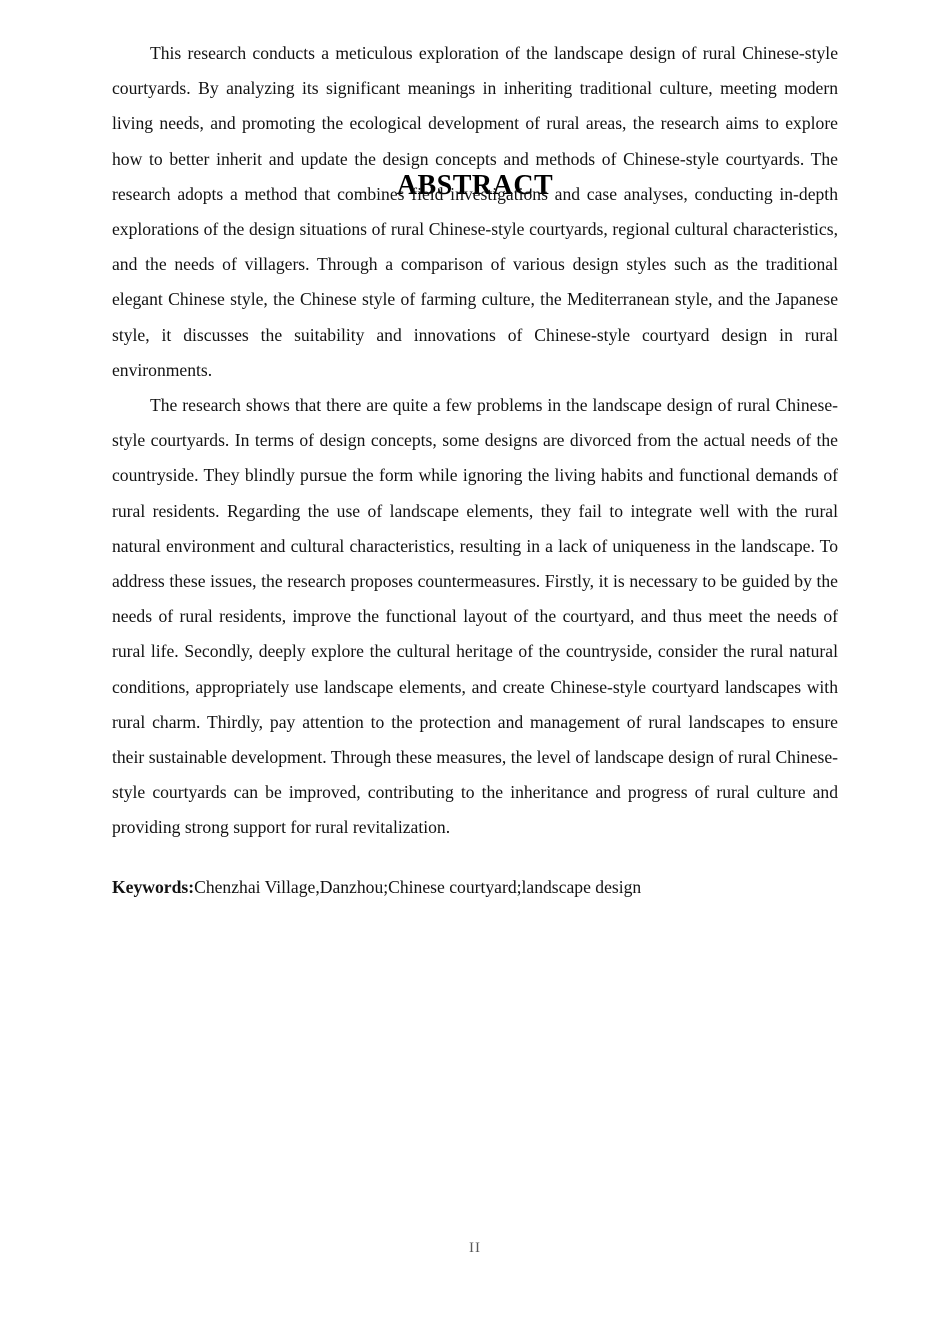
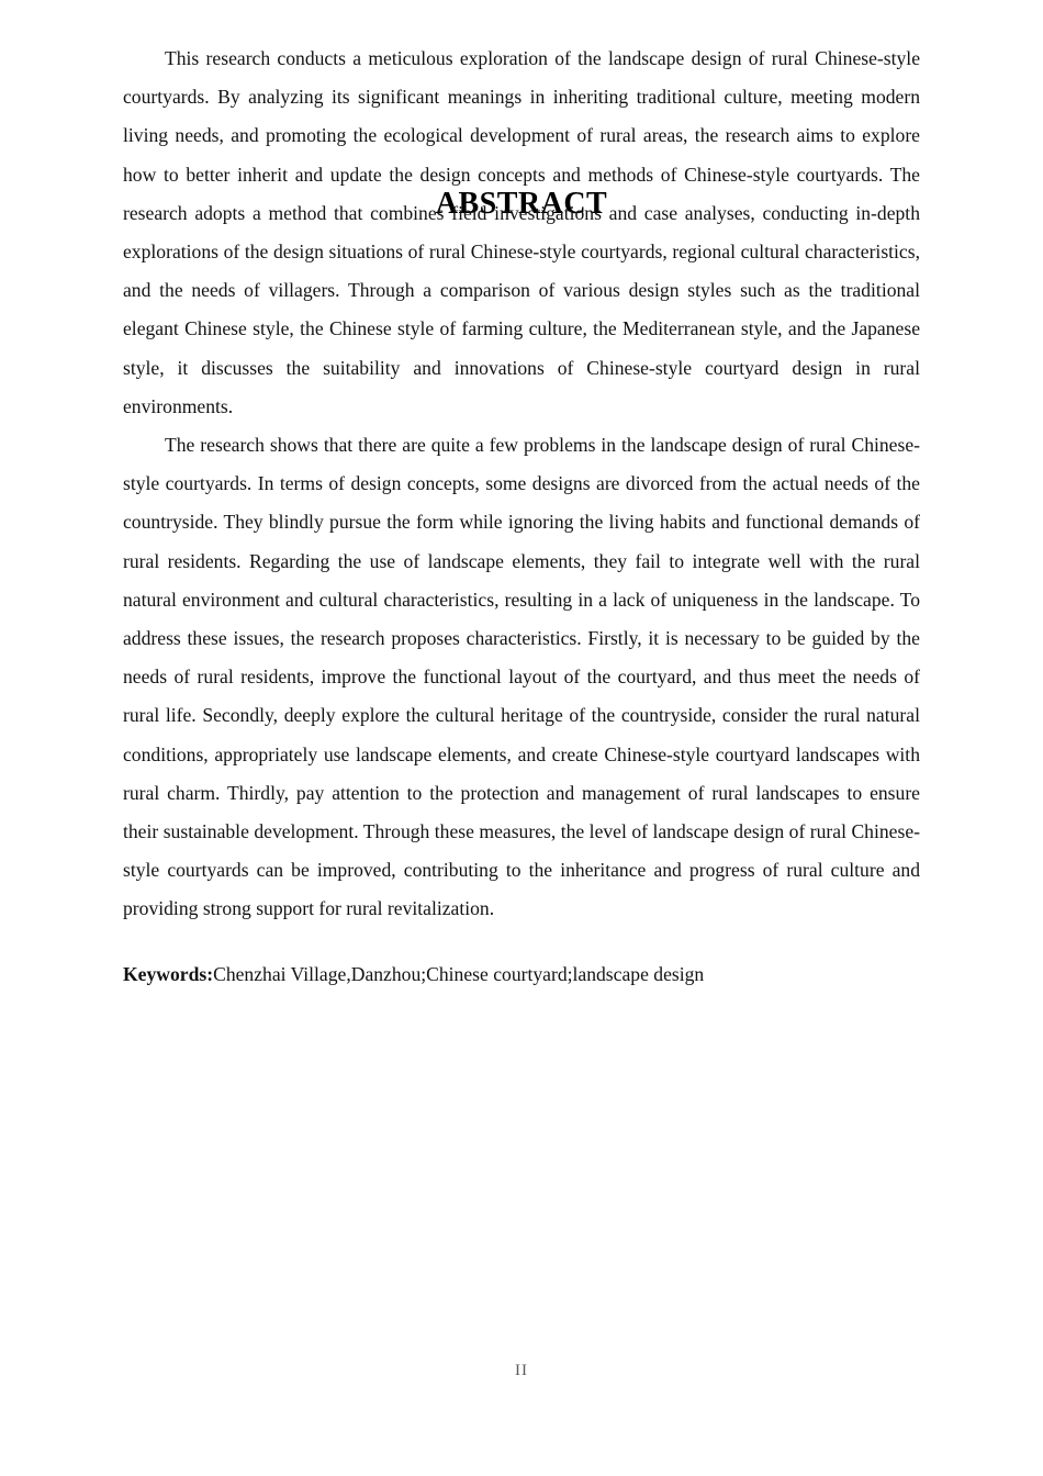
  ABSTRACT
  This research conducts a meticulous exploration of the landscape design of rural Chinese-style courtyards. By analyzing its significant meanings in inheriting traditional culture, meeting modern living needs, and promoting the ecological development of rural areas, the research aims to explore how to better inherit and update the design concepts and methods of Chinese-style courtyards. The research adopts a method that combines field investigations and case analyses, conducting in-depth explorations of the design situations of rural Chinese-style courtyards, regional cultural characteristics, and the needs of villagers. Through a comparison of various design styles such as the traditional elegant Chinese style, the Chinese style of farming culture, the Mediterranean style, and the Japanese style, it discusses the suitability and innovations of Chinese-style courtyard design in rural environments.
- The research shows that there are quite a few problems in the landscape design of rural Chinese-style courtyards. In terms of design concepts, some designs are divorced from the actual needs of the countryside. They blindly pursue the form while ignoring the living habits and functional demands of rural residents. Regarding the use of landscape elements, they fail to integrate well with the rural natural environment and cultural characteristics, resulting in a lack of uniqueness in the landscape. To address these issues, the research proposes countermeasures. Firstly, it is necessary to be guided by the needs of rural residents, improve the functional layout of the courtyard, and thus meet the needs of rural life. Secondly, deeply explore the cultural heritage of the countryside, consider the rural natural conditions, appropriately use landscape elements, and create Chinese-style courtyard landscapes with rural charm. Thirdly, pay attention to the protection and management of rural landscapes to ensure their sustainable development. Through these measures, the level of landscape design of rural Chinese-style courtyards can be improved, contributing to the inheritance and progress of rural culture and providing strong support for rural revitalization.
+ The research shows that there are quite a few problems in the landscape design of rural Chinese-style courtyards. In terms of design concepts, some designs are divorced from the actual needs of the countryside. They blindly pursue the form while ignoring the living habits and functional demands of rural residents. Regarding the use of landscape elements, they fail to integrate well with the rural natural environment and cultural characteristics, resulting in a lack of uniqueness in the landscape. To address these issues, the research proposes characteristics. Firstly, it is necessary to be guided by the needs of rural residents, improve the functional layout of the courtyard, and thus meet the needs of rural life. Secondly, deeply explore the cultural heritage of the countryside, consider the rural natural conditions, appropriately use landscape elements, and create Chinese-style courtyard landscapes with rural charm. Thirdly, pay attention to the protection and management of rural landscapes to ensure their sustainable development. Through these measures, the level of landscape design of rural Chinese-style courtyards can be improved, contributing to the inheritance and progress of rural culture and providing strong support for rural revitalization.
  Keywords:Chenzhai Village,Danzhou;Chinese courtyard;landscape design
  II
